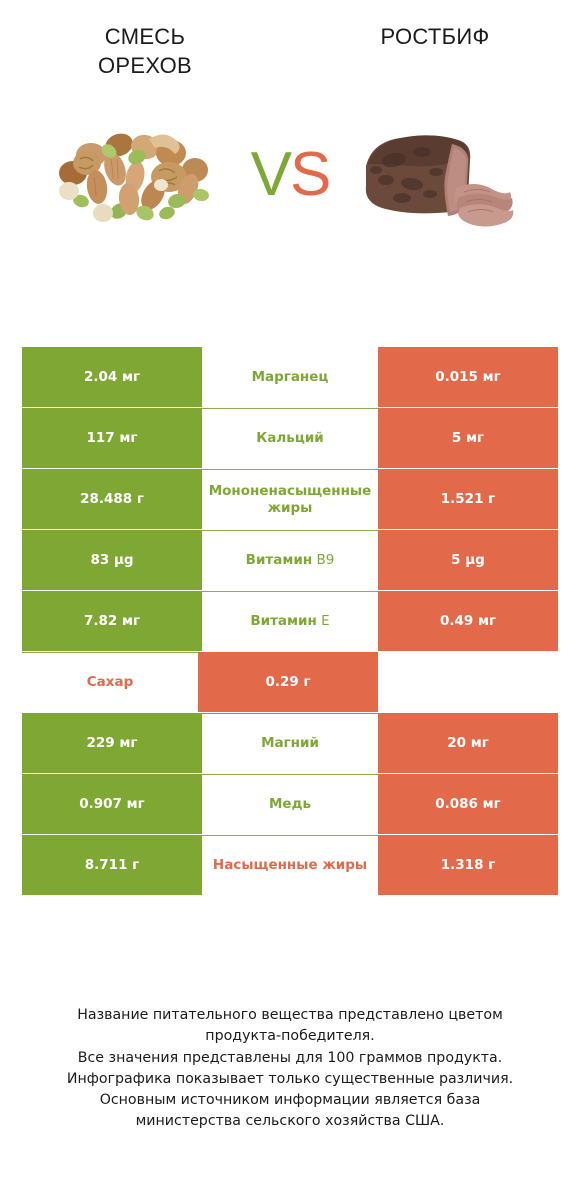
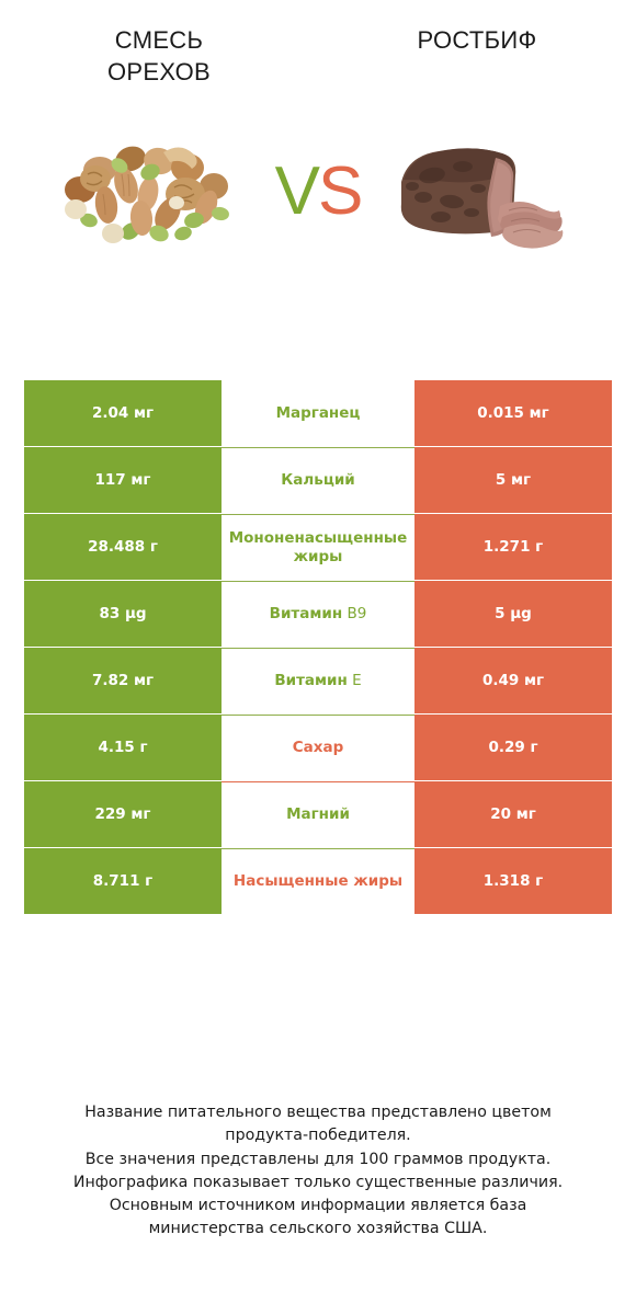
  СМЕСЬ
  ОРЕХОВ
  РОСТБИФ
  VS
  2.04 мг
  Марганец
  0.015 мг
  117 мг
  Кальций
  5 мг
  28.488 г
  Мононенасыщенные жиры
- 1.521 г
+ 1.271 г
  83 µg
  Витамин B9
  5 µg
  7.82 мг
  Витамин E
  0.49 мг
+ 4.15 г
  Сахар
  0.29 г
  229 мг
  Магний
  20 мг
- 0.907 мг
- Медь
- 0.086 мг
  8.711 г
  Насыщенные жиры
  1.318 г
  Название питательного вещества представлено цветом
  продукта-победителя.
  Все значения представлены для 100 граммов продукта.
  Инфографика показывает только существенные различия.
  Основным источником информации является база
  министерства сельского хозяйства США.
